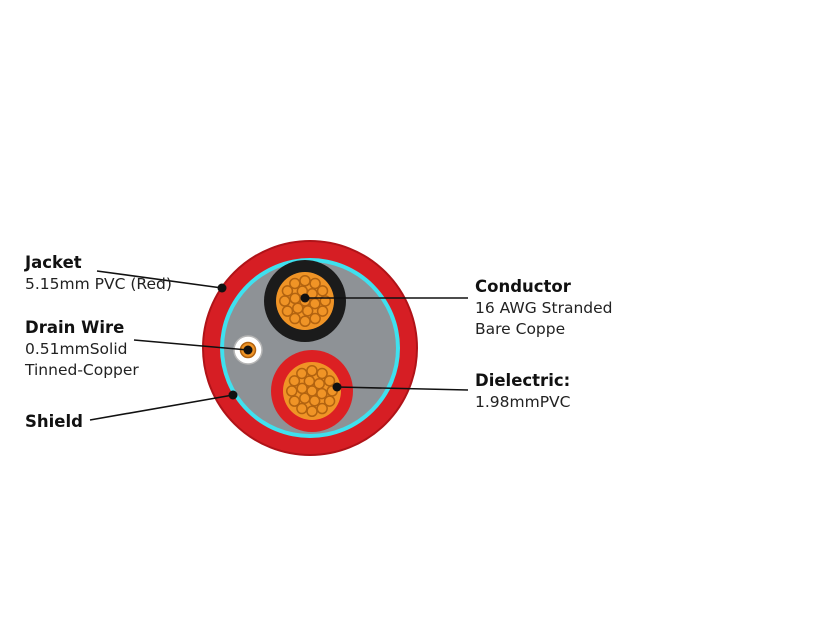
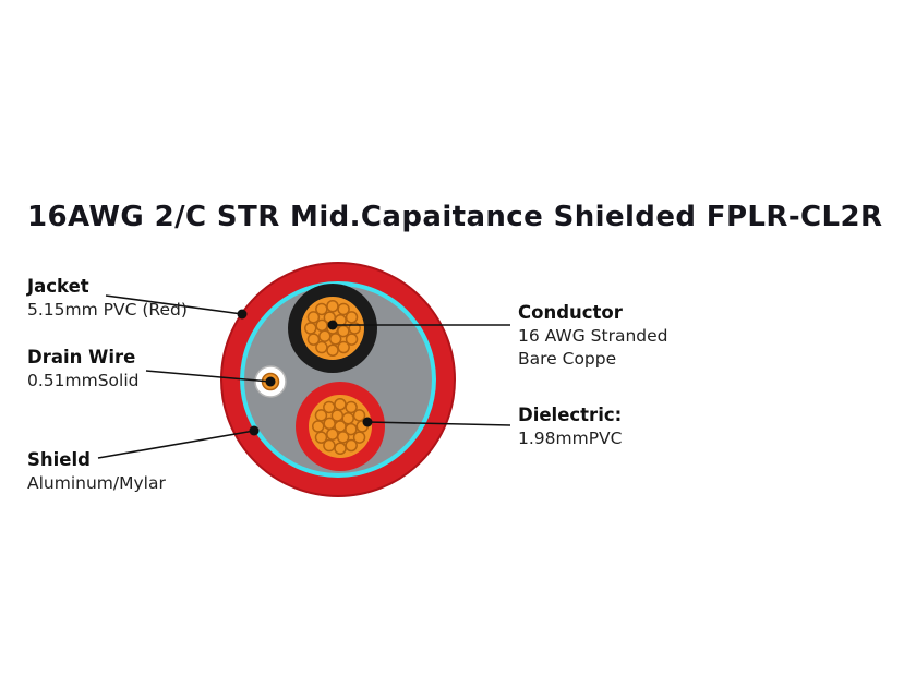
+ 16AWG 2/C STR Mid.Capaitance Shielded FPLR-CL2R
  Jacket
  5.15mm PVC (Red)
  Drain Wire
  0.51mmSolid
- Tinned-Copper
  Shield
+ Aluminum/Mylar
  Conductor
  16 AWG Stranded
  Bare Coppe
  Dielectric:
  1.98mmPVC
